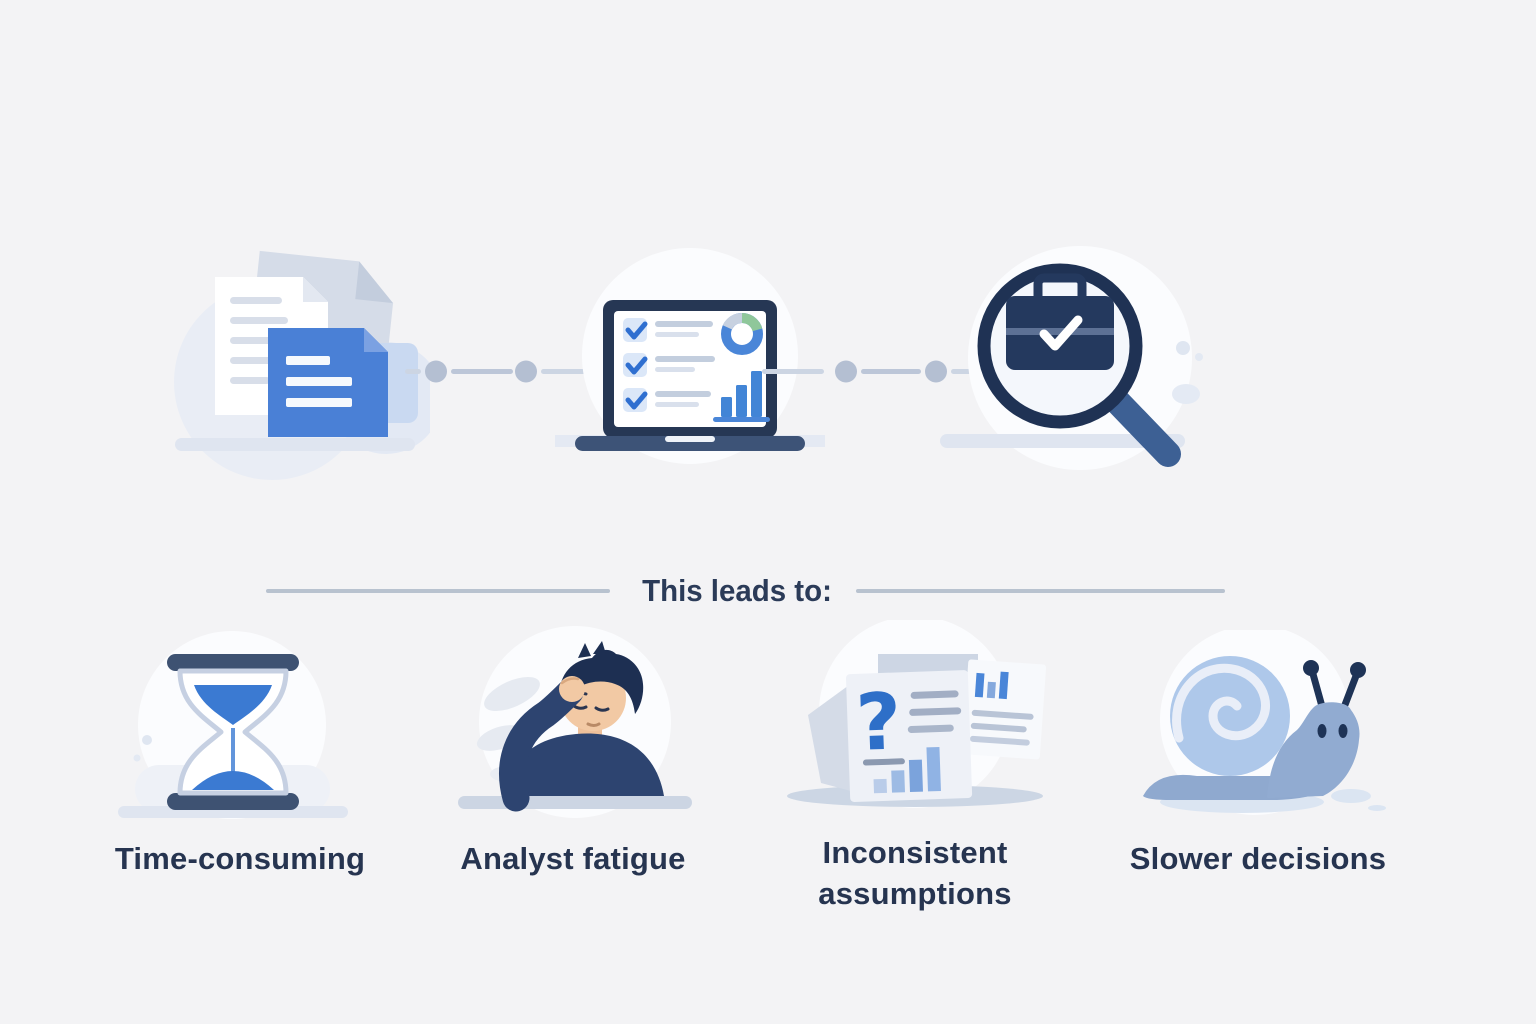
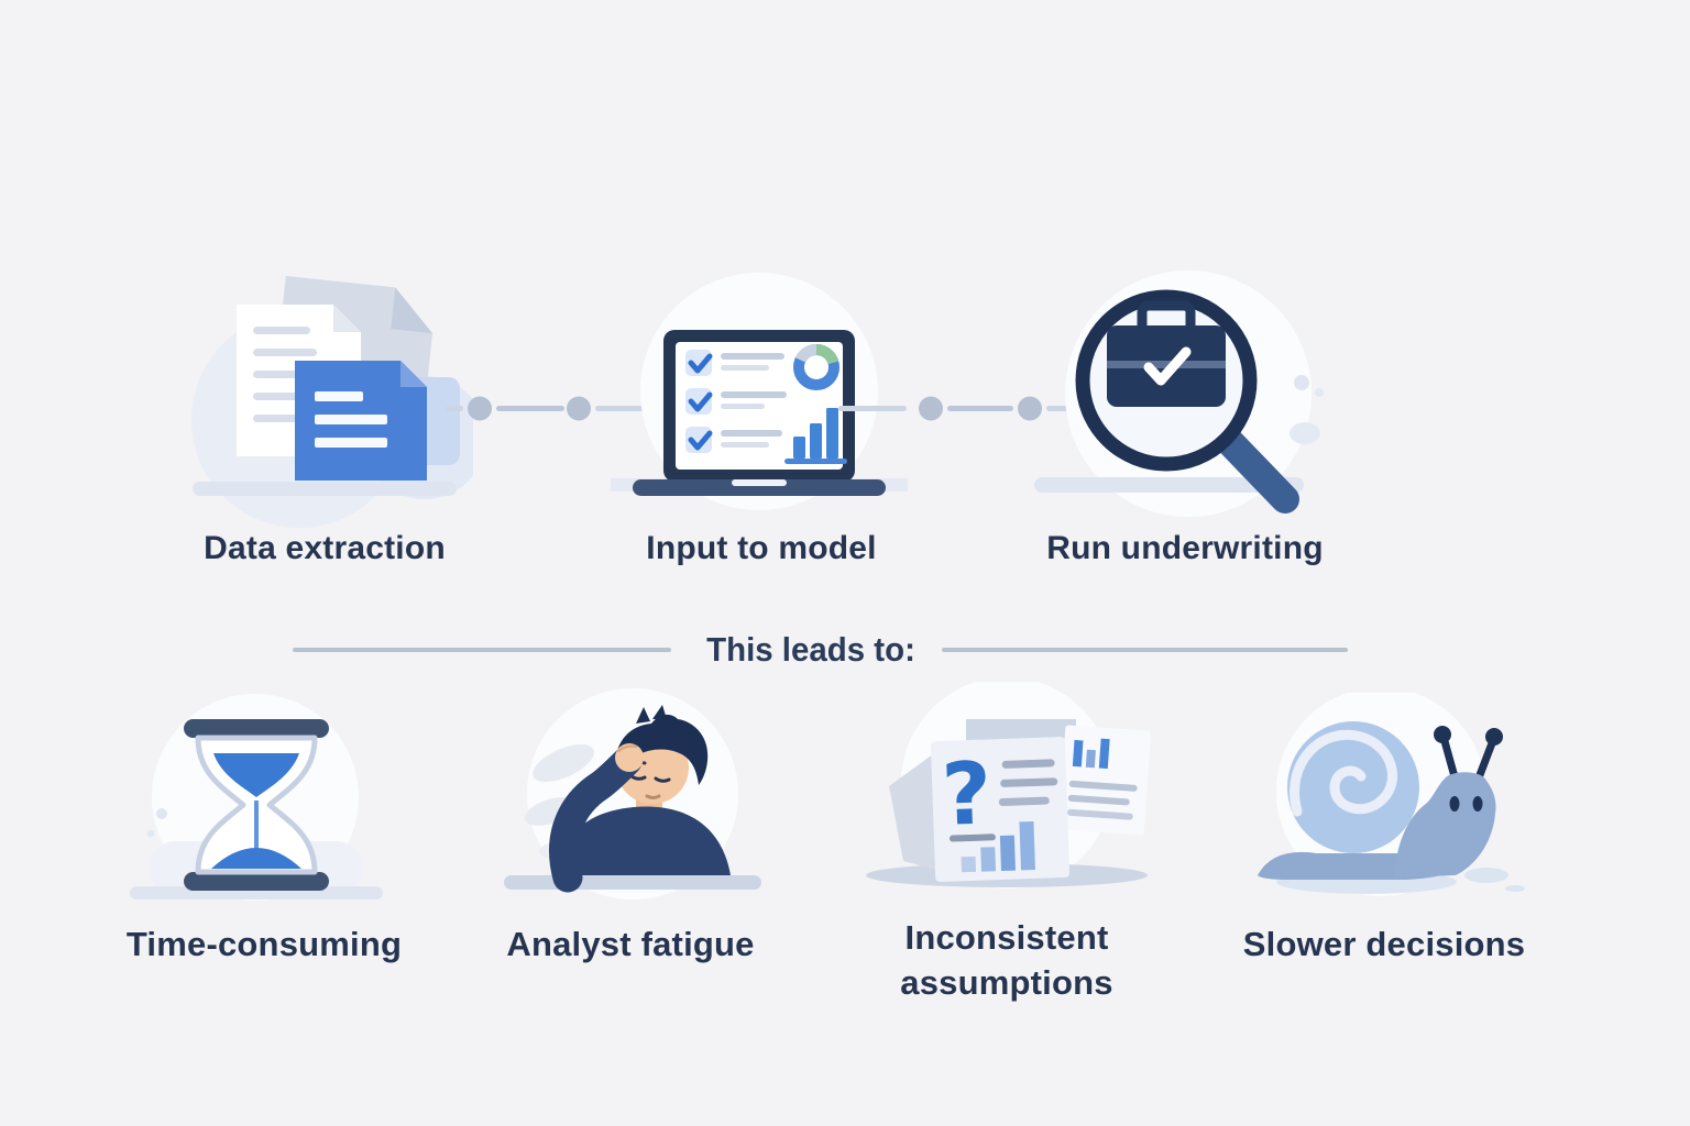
+ Data extraction
+ Input to model
+ Run underwriting
  This leads to:
  Time-consuming
  Analyst fatigue
  Inconsistent assumptions
  Slower decisions
